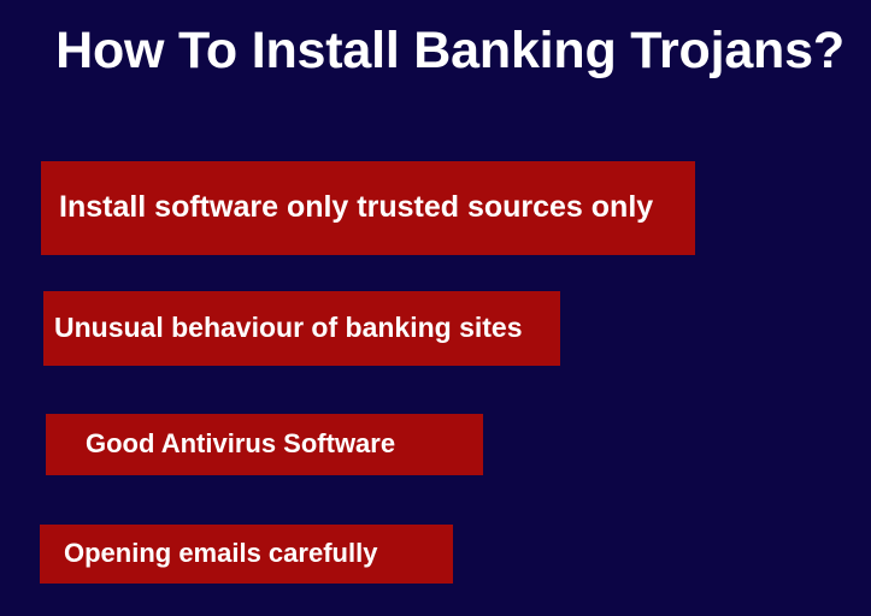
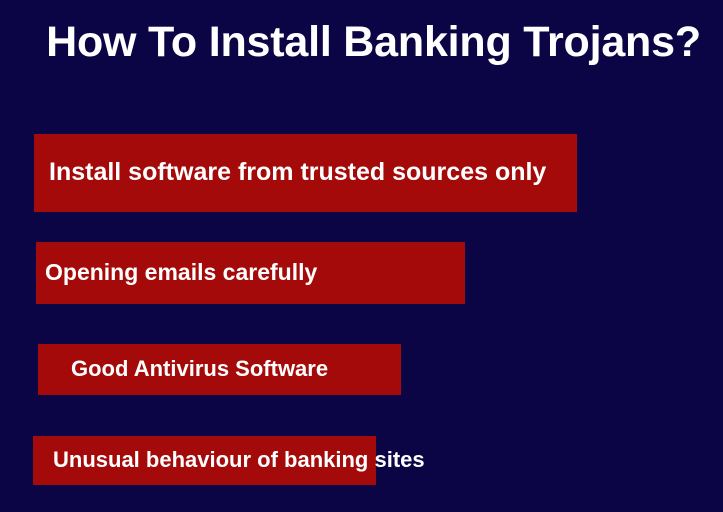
  How To Install Banking Trojans?
- Install software only trusted sources only
+ Install software from trusted sources only
- Unusual behaviour of banking sites
+ Opening emails carefully
  Good Antivirus Software
- Opening emails carefully
+ Unusual behaviour of banking sites
